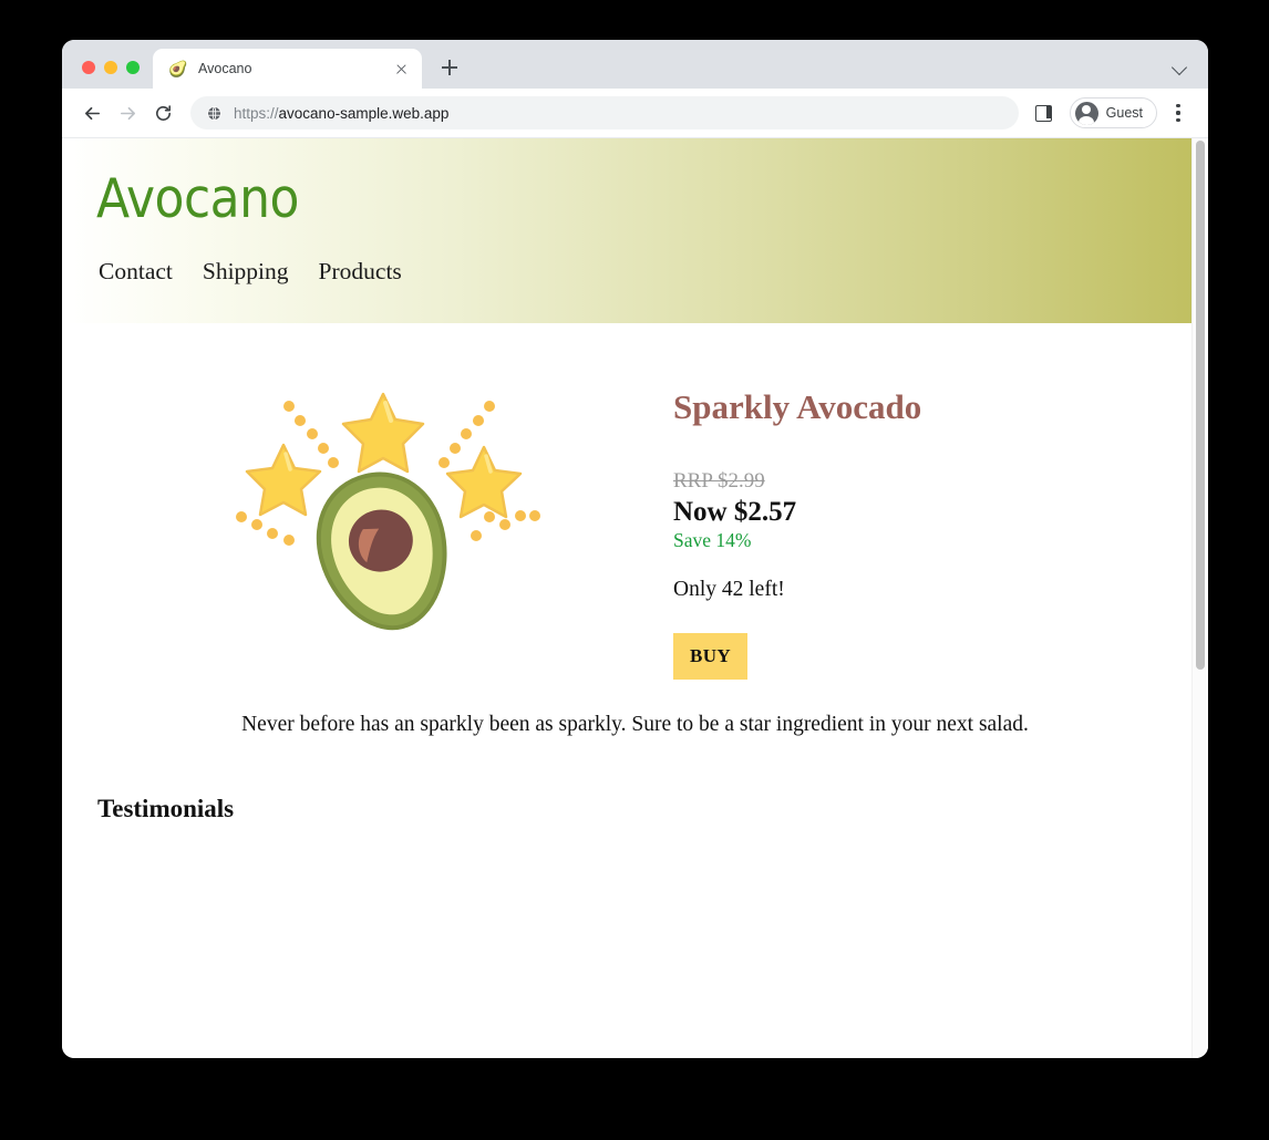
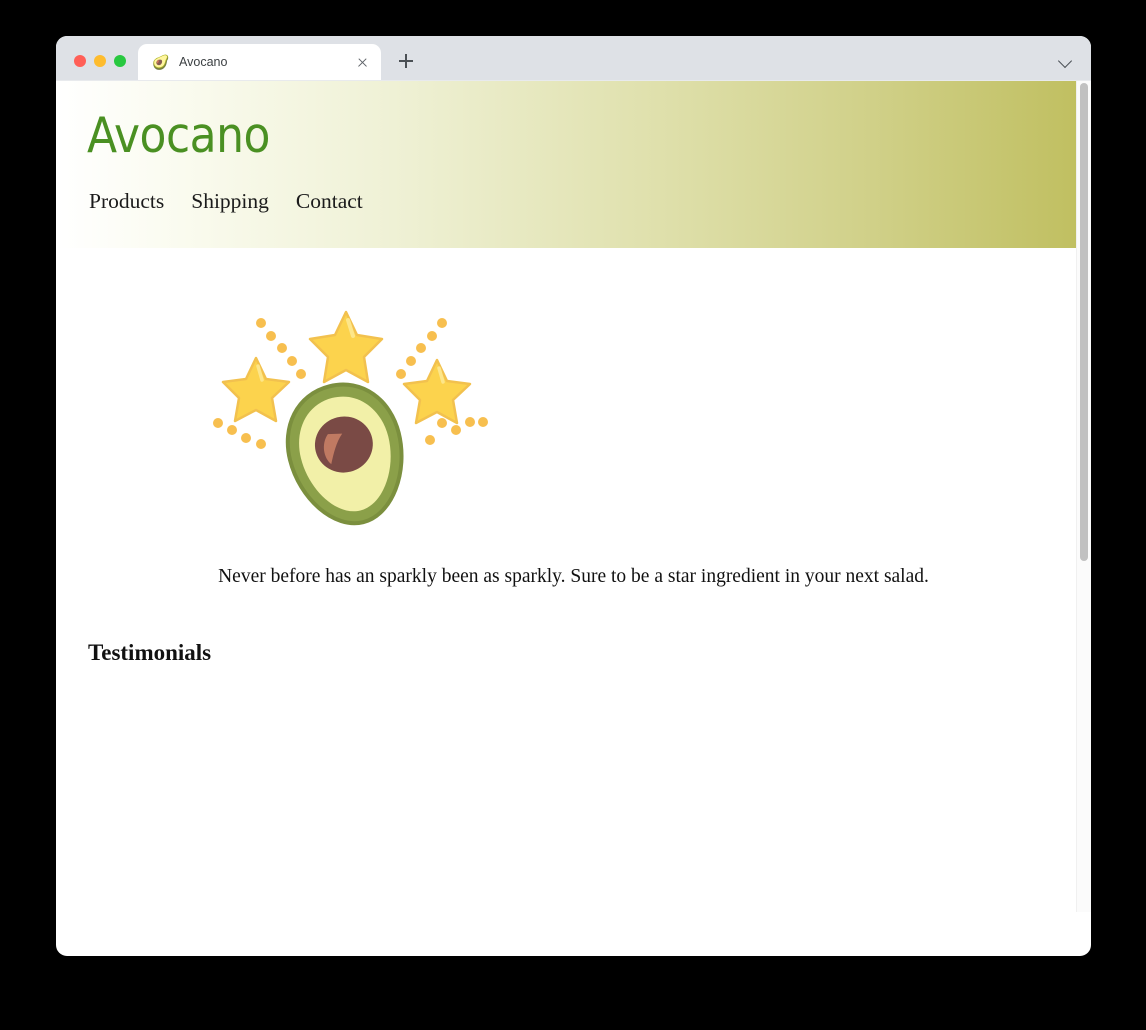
  🥑
  Avocano
- https://avocano-sample.web.app
- Guest
  Avocano
- Contact
+ Products
  Shipping
- Products
+ Contact
- Sparkly Avocado
- RRP $2.99
- Now $2.57
- Save 14%
- Only 42 left!
- BUY
  Never before has an sparkly been as sparkly. Sure to be a star ingredient in your next salad.
  Testimonials
